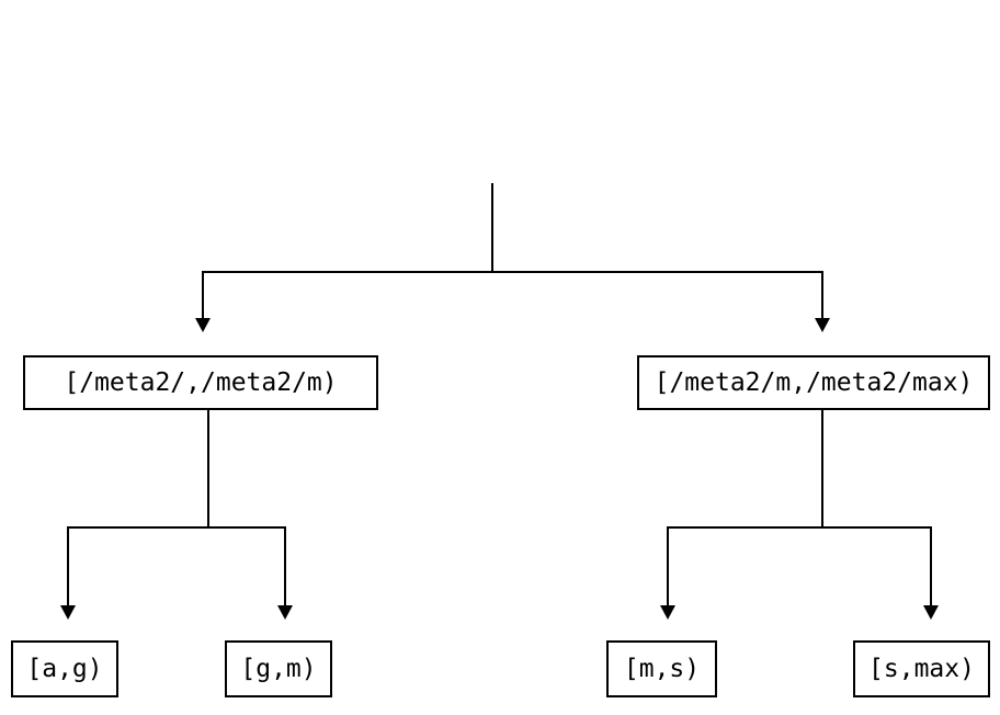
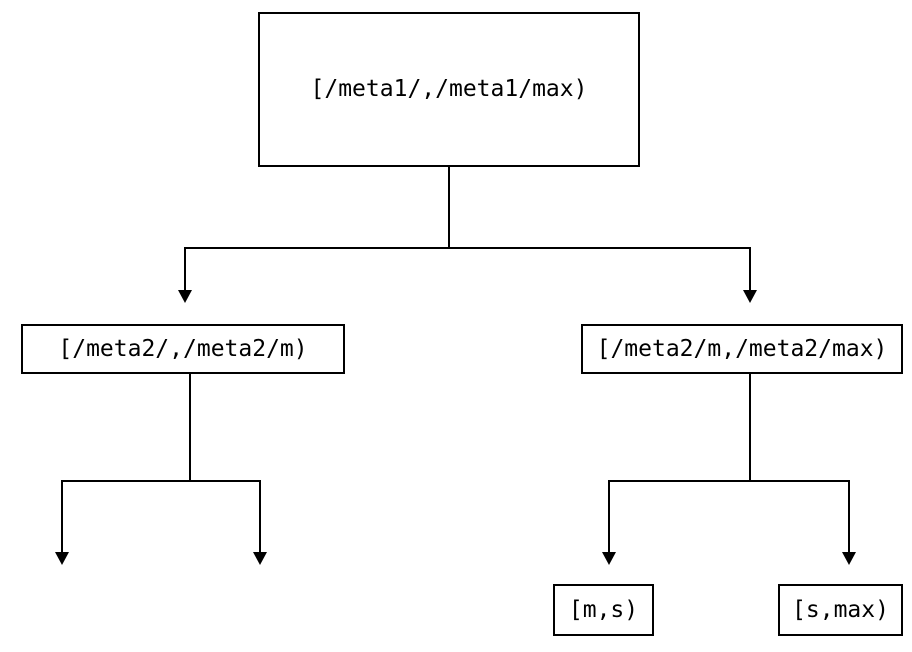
+ [/meta1/,/meta1/max)
  [/meta2/,/meta2/m)
  [/meta2/m,/meta2/max)
- [a,g)
- [g,m)
  [m,s)
  [s,max)
